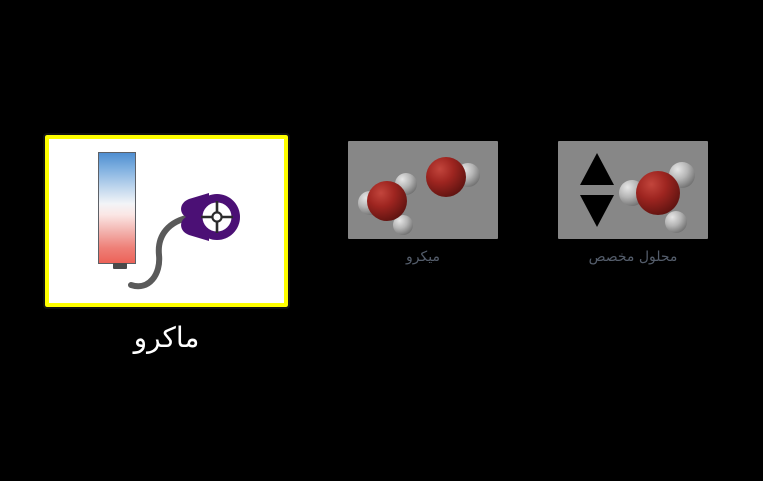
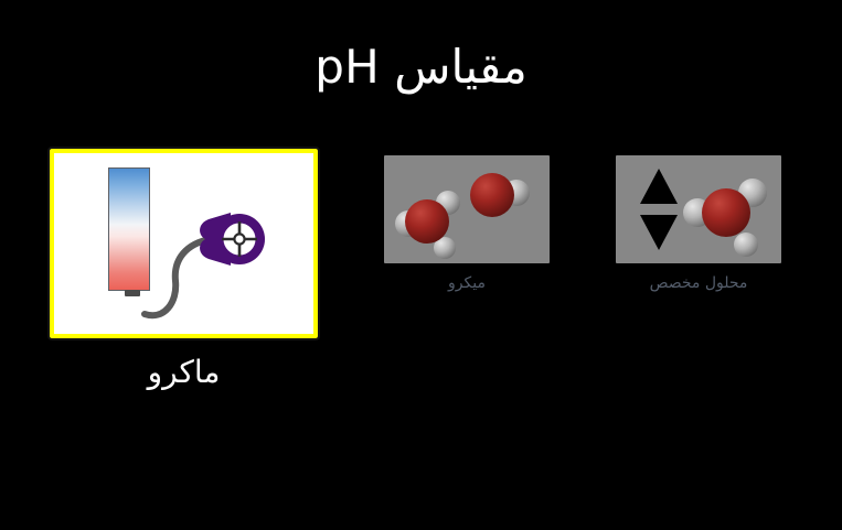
+ مقياس pH
  ماكرو
  ميكرو
  محلول مخصص
